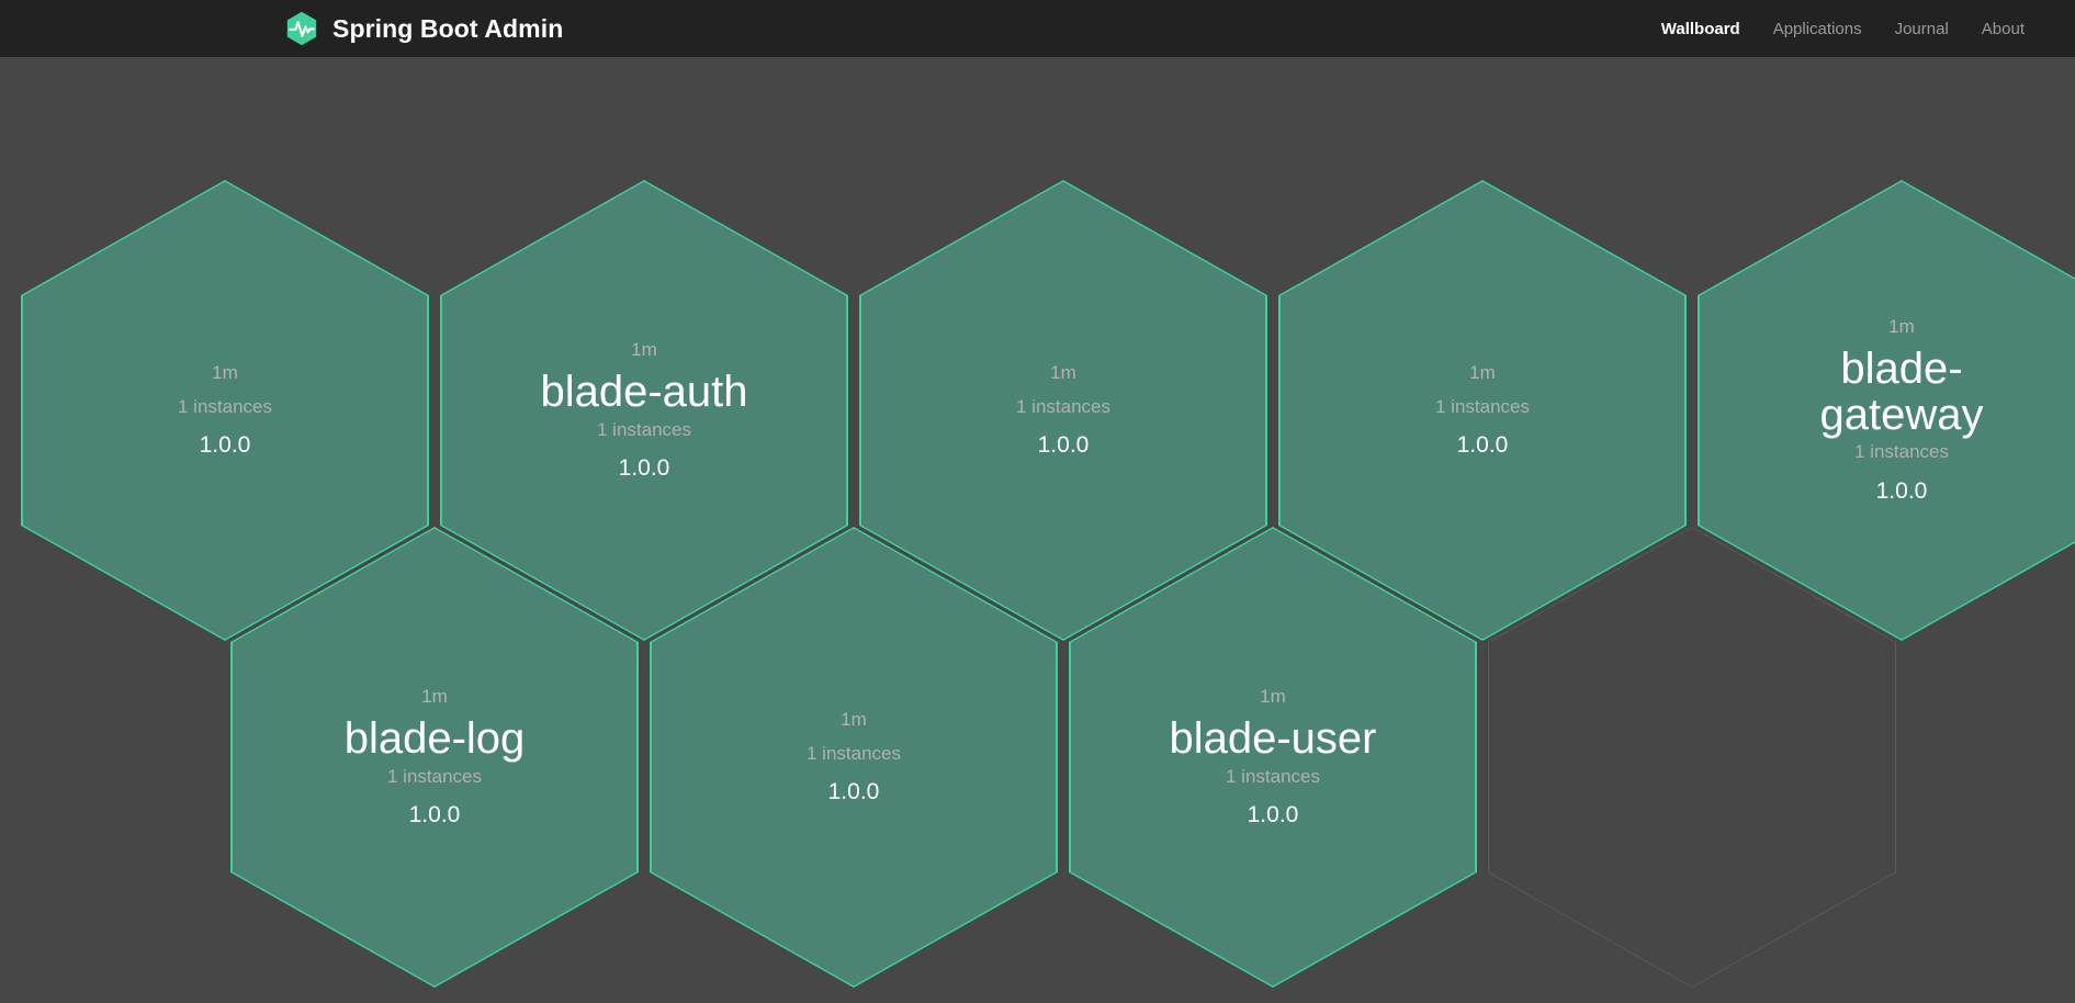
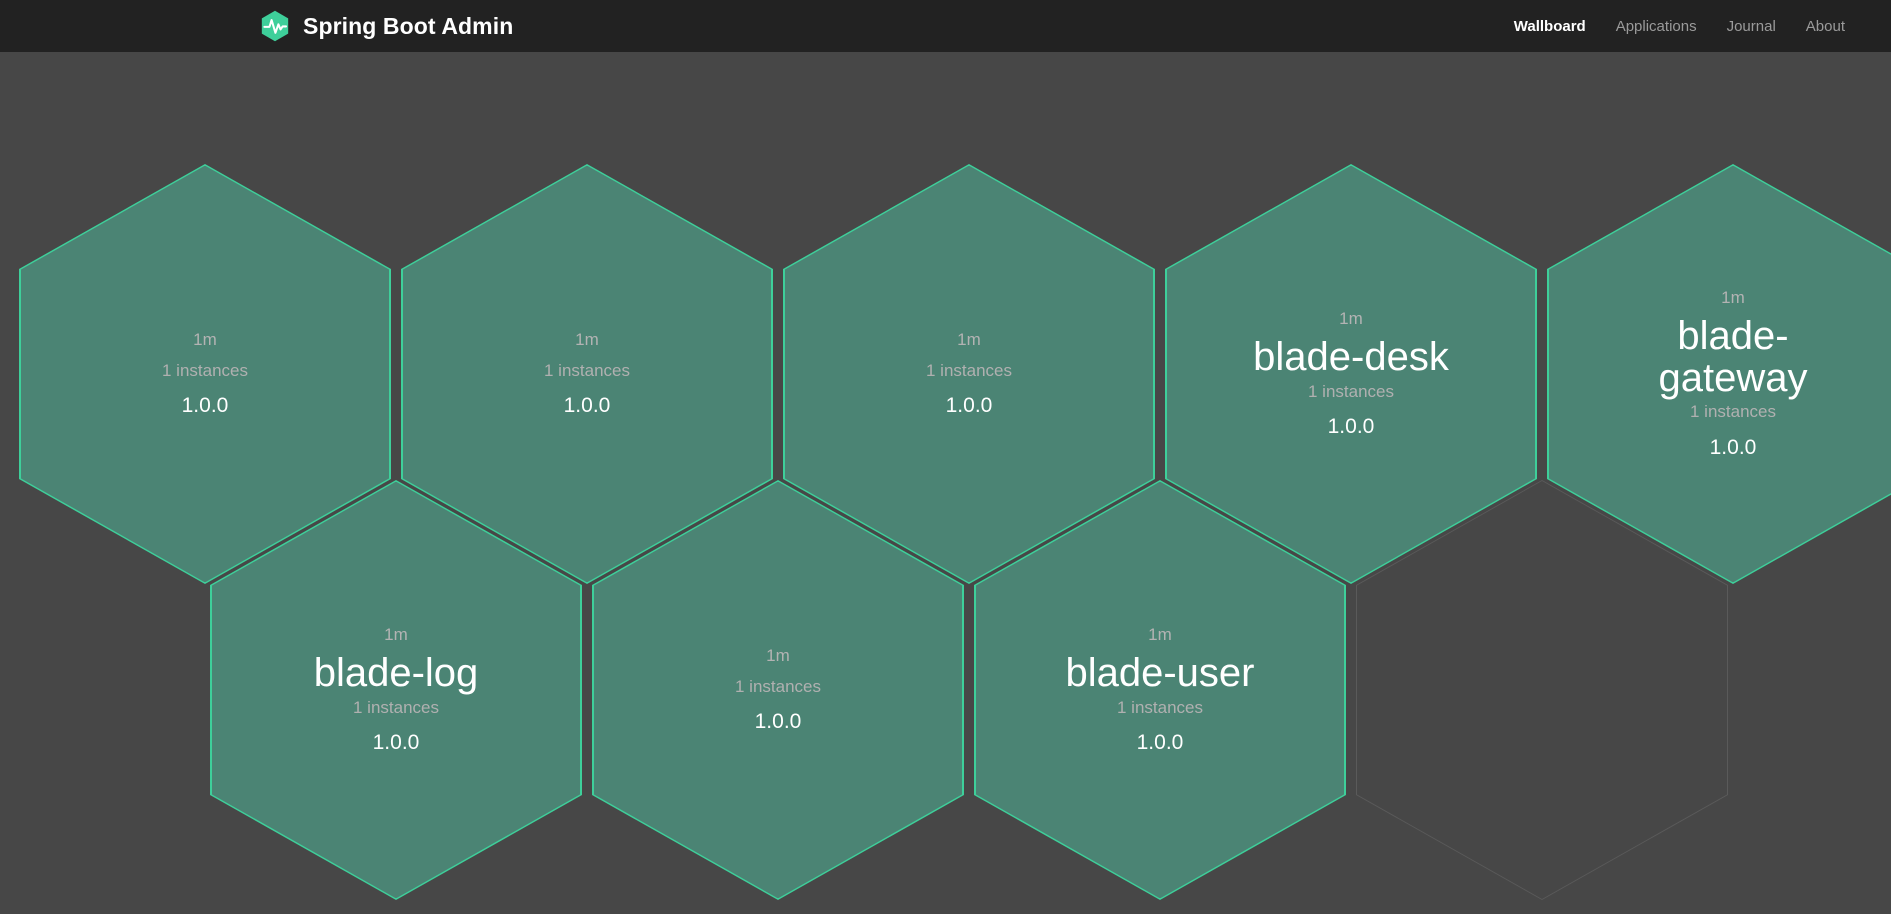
  Spring Boot Admin
  Wallboard
  Applications
  Journal
  About
  1m
  1 instances
  1.0.0
  1m
- blade-auth
  1 instances
  1.0.0
  1m
  1 instances
  1.0.0
  1m
+ blade-desk
  1 instances
  1.0.0
  1m
  blade-gateway
  1 instances
  1.0.0
  1m
  blade-log
  1 instances
  1.0.0
  1m
  1 instances
  1.0.0
  1m
  blade-user
  1 instances
  1.0.0
